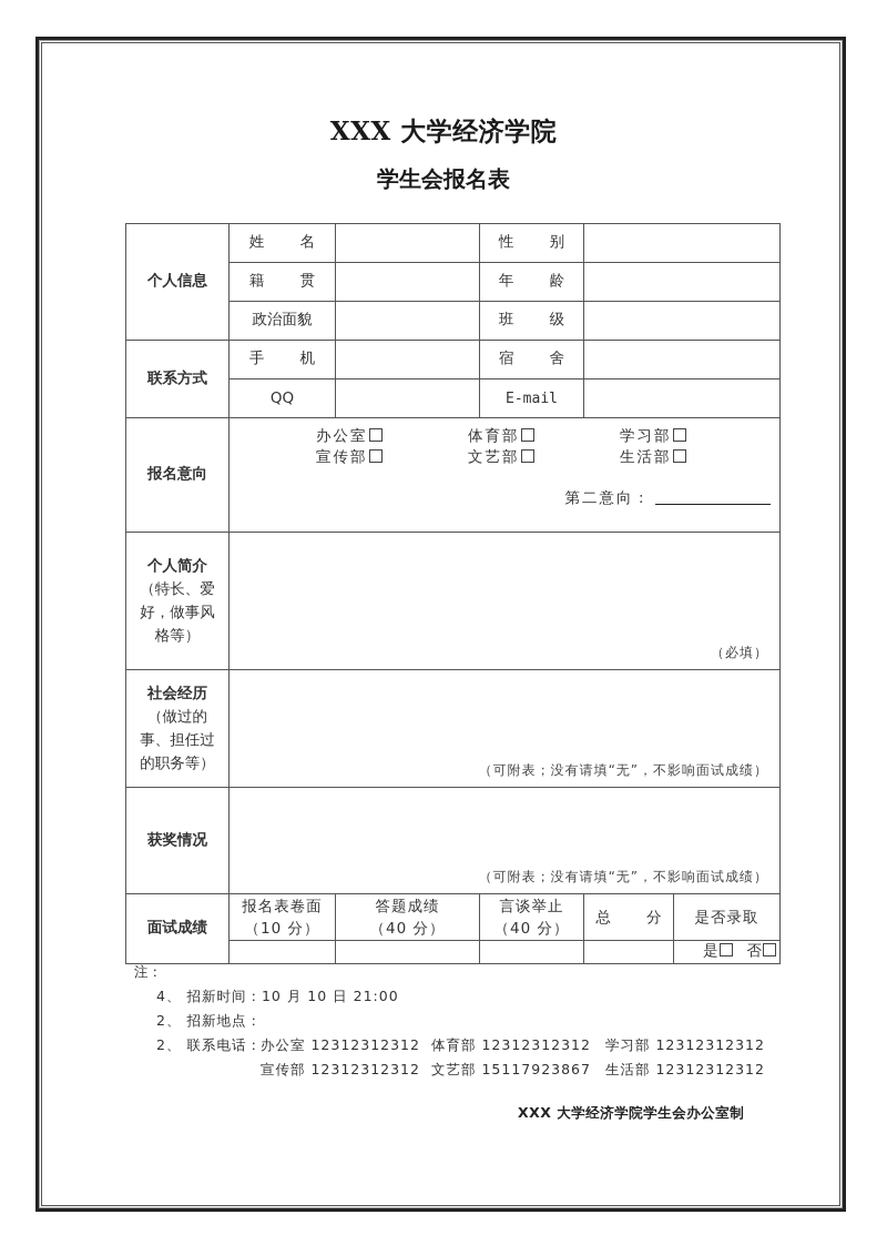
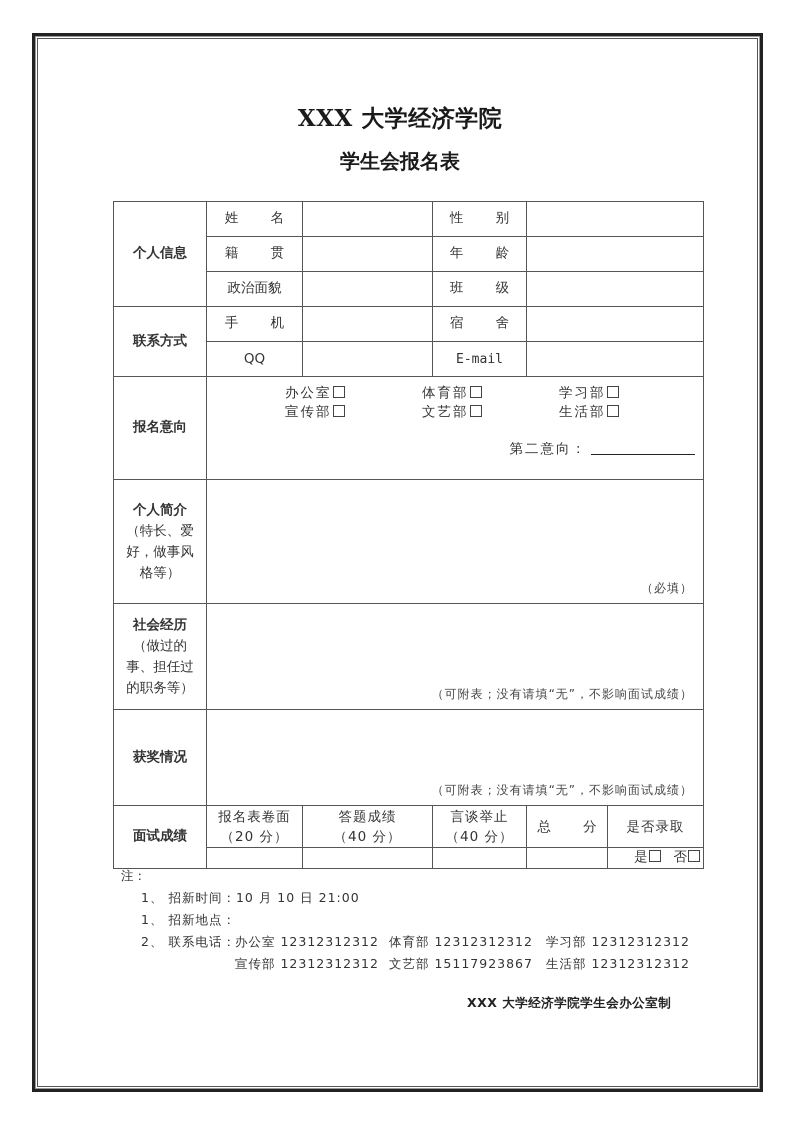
  XXX 大学经济学院
  学生会报名表
  个人信息	姓 名		性 别
  籍 贯		年 龄
  政治面貌		班 级
  联系方式	手 机		宿 舍
  QQ		E-mail
  报名意向	办公室 体育部 学习部 宣传部 文艺部 生活部 第二意向：
  个人简介 （特长、爱 好，做事风 格等）	（必填）
  社会经历 （做过的 事、担任过 的职务等）	（可附表；没有请填“无”，不影响面试成绩）
  获奖情况	（可附表；没有请填“无”，不影响面试成绩）
- 面试成绩	报名表卷面（10 分）	答题成绩（40 分）	言谈举止（40 分）	总 分	是否录取
+ 面试成绩	报名表卷面（20 分）	答题成绩（40 分）	言谈举止（40 分）	总 分	是否录取
  				是 否
  注：
- 4、 招新时间：10 月 10 日 21:00
+ 1、 招新时间：10 月 10 日 21:00
- 2、 招新地点：
+ 1、 招新地点：
  2、 联系电话：
  办公室 12312312312
  体育部 12312312312
  学习部 12312312312
  宣传部 12312312312
  文艺部 15117923867
  生活部 12312312312
  XXX 大学经济学院学生会办公室制
